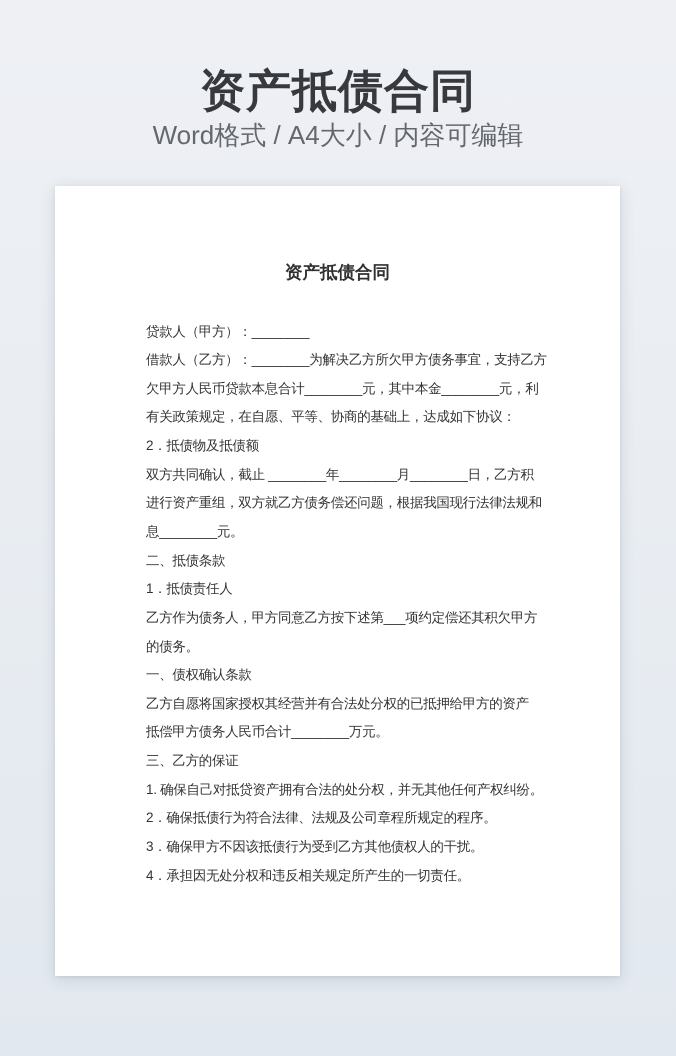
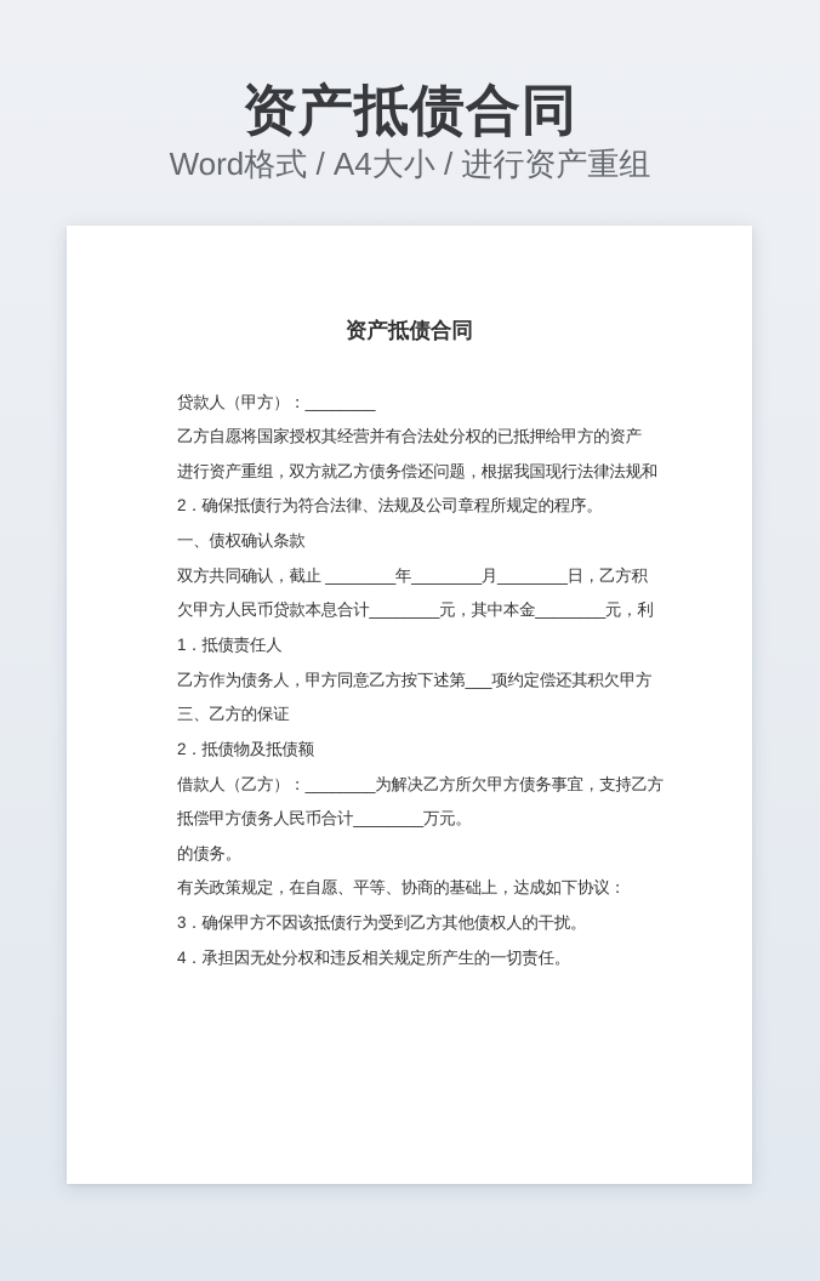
  资产抵债合同
- Word格式 / A4大小 / 内容可编辑
+ Word格式 / A4大小 / 进行资产重组
  资产抵债合同
  贷款人（甲方）：________
- 借款人（乙方）：________为解决乙方所欠甲方债务事宜，支持乙方
+ 乙方自愿将国家授权其经营并有合法处分权的已抵押给甲方的资产
- 欠甲方人民币贷款本息合计________元，其中本金________元，利
+ 进行资产重组，双方就乙方债务偿还问题，根据我国现行法律法规和
- 有关政策规定，在自愿、平等、协商的基础上，达成如下协议：
+ 2．确保抵债行为符合法律、法规及公司章程所规定的程序。
- 2．抵债物及抵债额
+ 一、债权确认条款
  双方共同确认，截止 ________年________月________日，乙方积
- 进行资产重组，双方就乙方债务偿还问题，根据我国现行法律法规和
+ 欠甲方人民币贷款本息合计________元，其中本金________元，利
- 息________元。
- 二、抵债条款
  1．抵债责任人
  乙方作为债务人，甲方同意乙方按下述第___项约定偿还其积欠甲方
- 的债务。
+ 三、乙方的保证
- 一、债权确认条款
+ 2．抵债物及抵债额
- 乙方自愿将国家授权其经营并有合法处分权的已抵押给甲方的资产
+ 借款人（乙方）：________为解决乙方所欠甲方债务事宜，支持乙方
  抵偿甲方债务人民币合计________万元。
- 三、乙方的保证
+ 的债务。
- 1. 确保自己对抵贷资产拥有合法的处分权，并无其他任何产权纠纷。
- 2．确保抵债行为符合法律、法规及公司章程所规定的程序。
+ 有关政策规定，在自愿、平等、协商的基础上，达成如下协议：
  3．确保甲方不因该抵债行为受到乙方其他债权人的干扰。
  4．承担因无处分权和违反相关规定所产生的一切责任。
